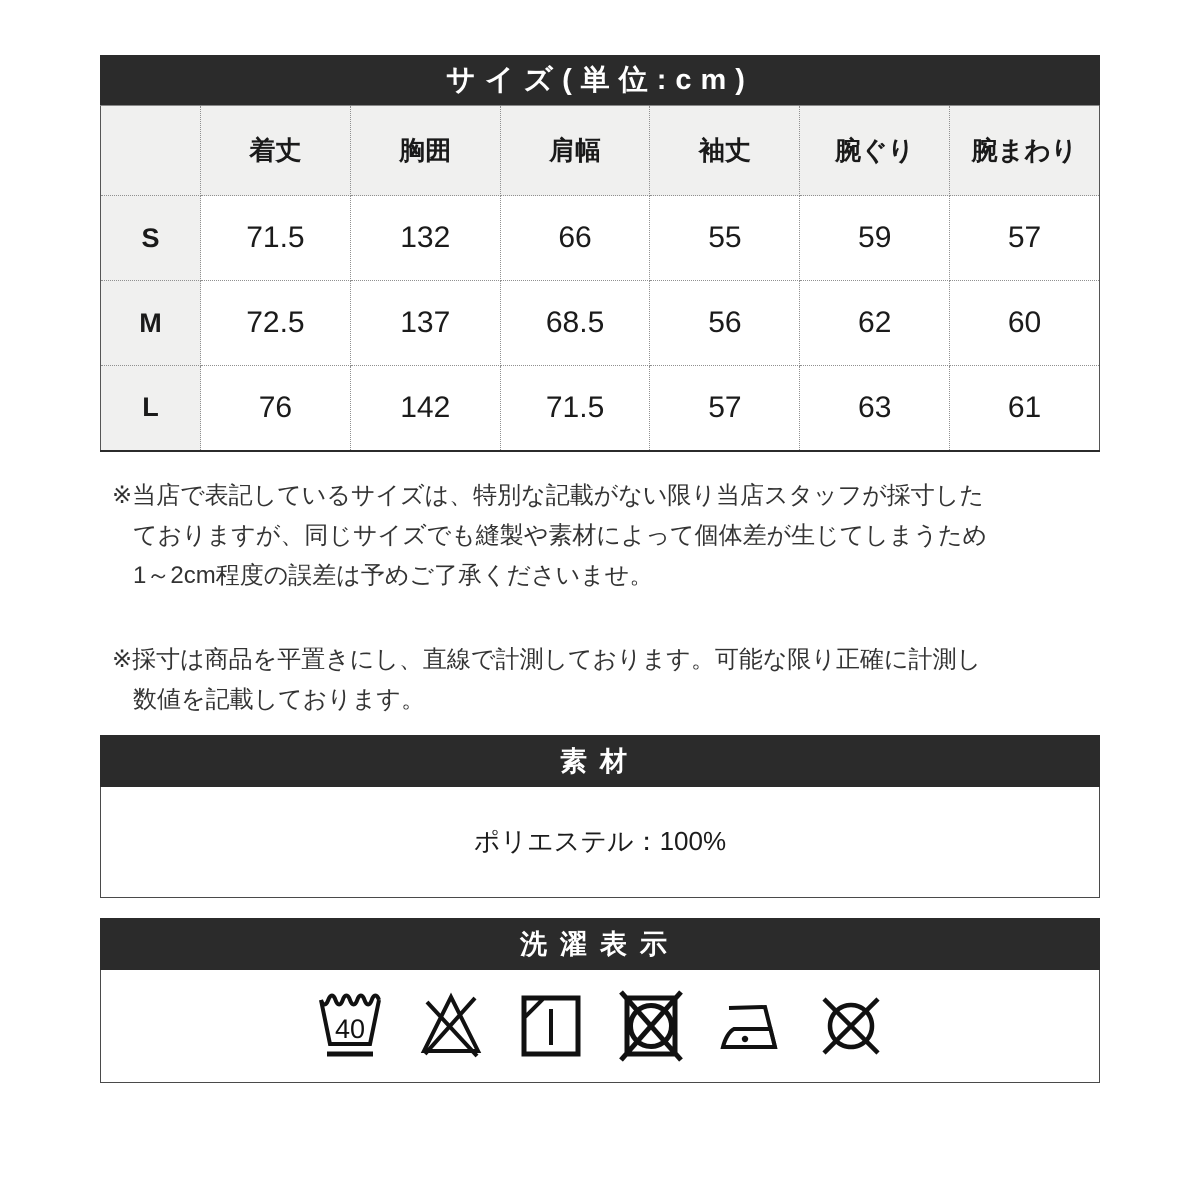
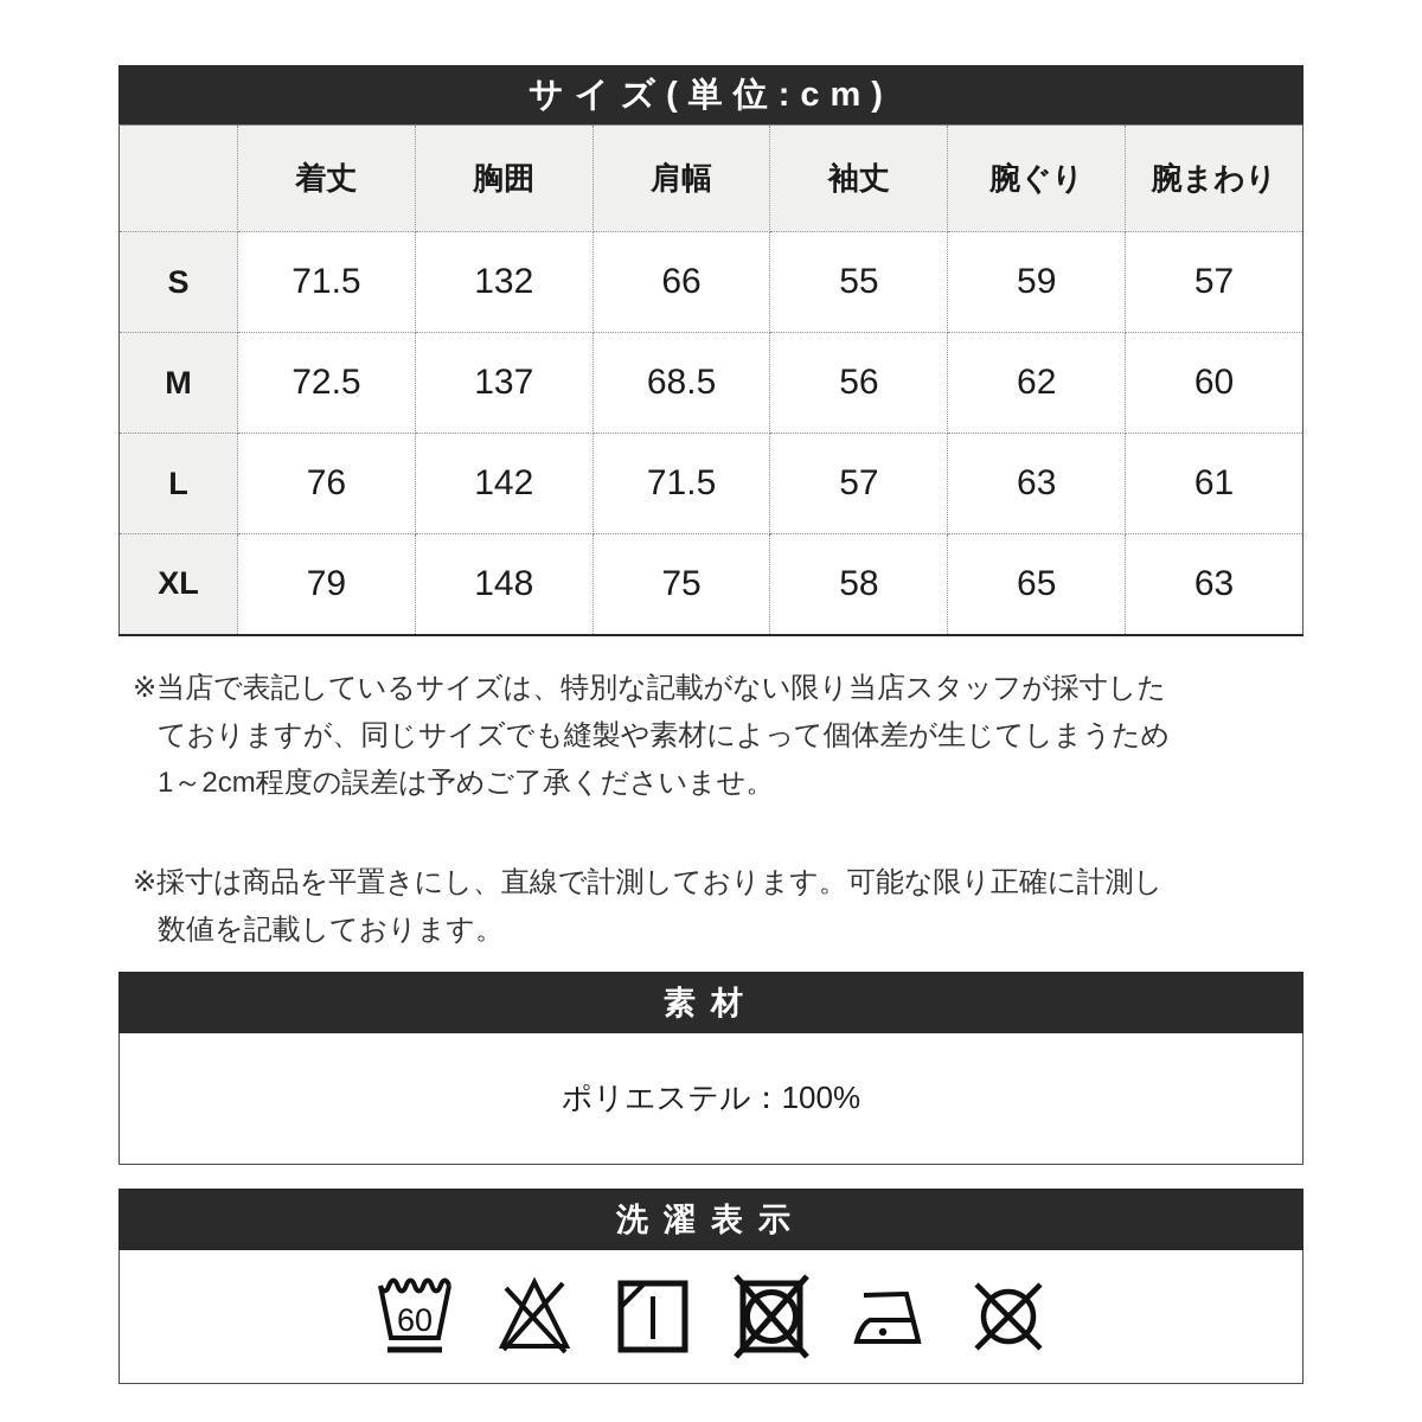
  サイズ(単位:cm)
  	着丈	胸囲	肩幅	袖丈	腕ぐり	腕まわり
  S	71.5	132	66	55	59	57
  M	72.5	137	68.5	56	62	60
  L	76	142	71.5	57	63	61
+ XL	79	148	75	58	65	63
  ※当店で表記しているサイズは、特別な記載がない限り当店スタッフが採寸した
  ておりますが、同じサイズでも縫製や素材によって個体差が生じてしまうため
  1～2cm程度の誤差は予めご了承くださいませ。
  ※採寸は商品を平置きにし、直線で計測しております。可能な限り正確に計測し
  数値を記載しております。
  素材
  ポリエステル：100%
  洗濯表示
- 40
+ 60
